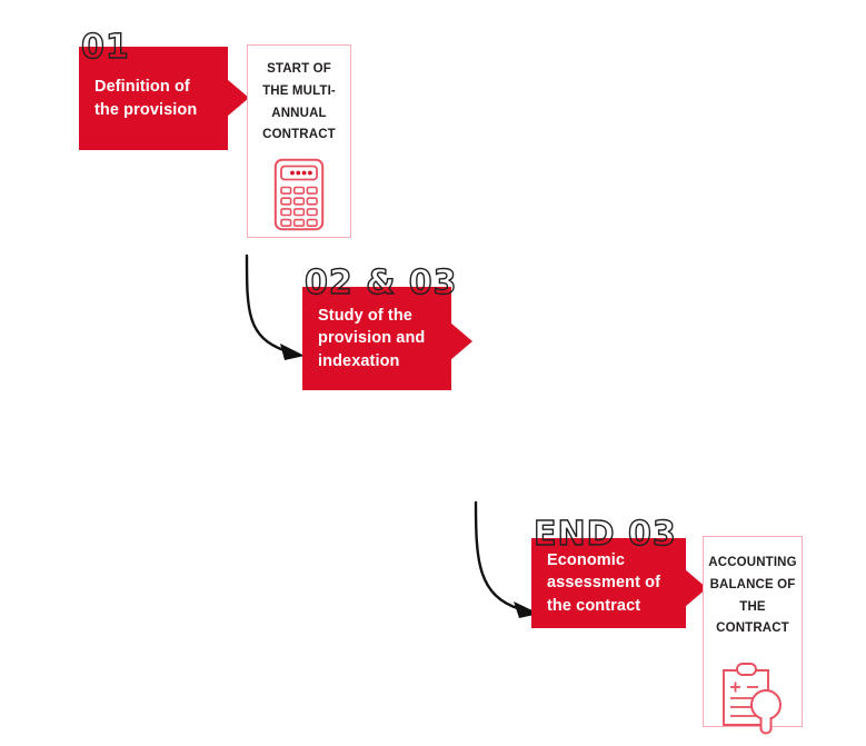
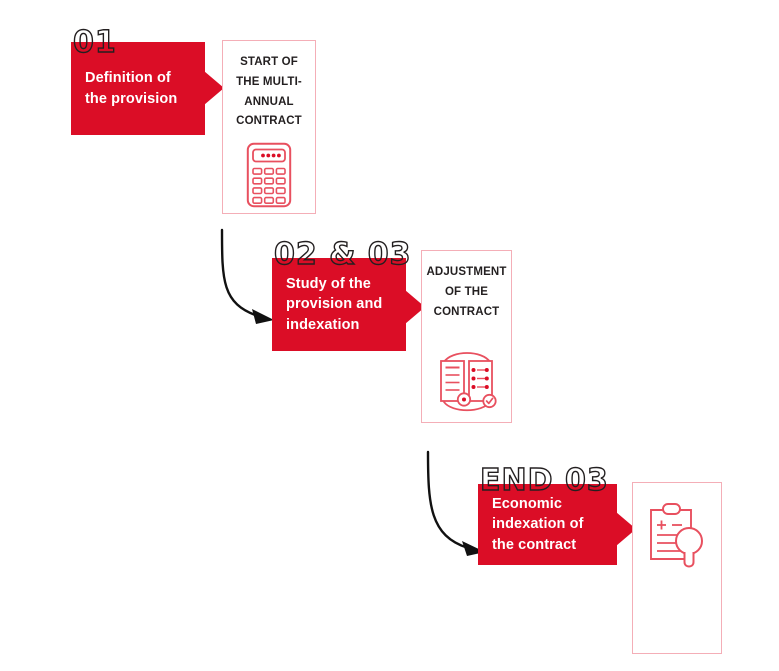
  Definition of the provision
  01
  START OF THE MULTI-ANNUAL CONTRACT
  Study of the provision and indexation
  02 & 03
+ ADJUSTMENT OF THE CONTRACT
- Economic assessment of the contract
+ Economic indexation of the contract
  END 03
- ACCOUNTING BALANCE OF THE CONTRACT
